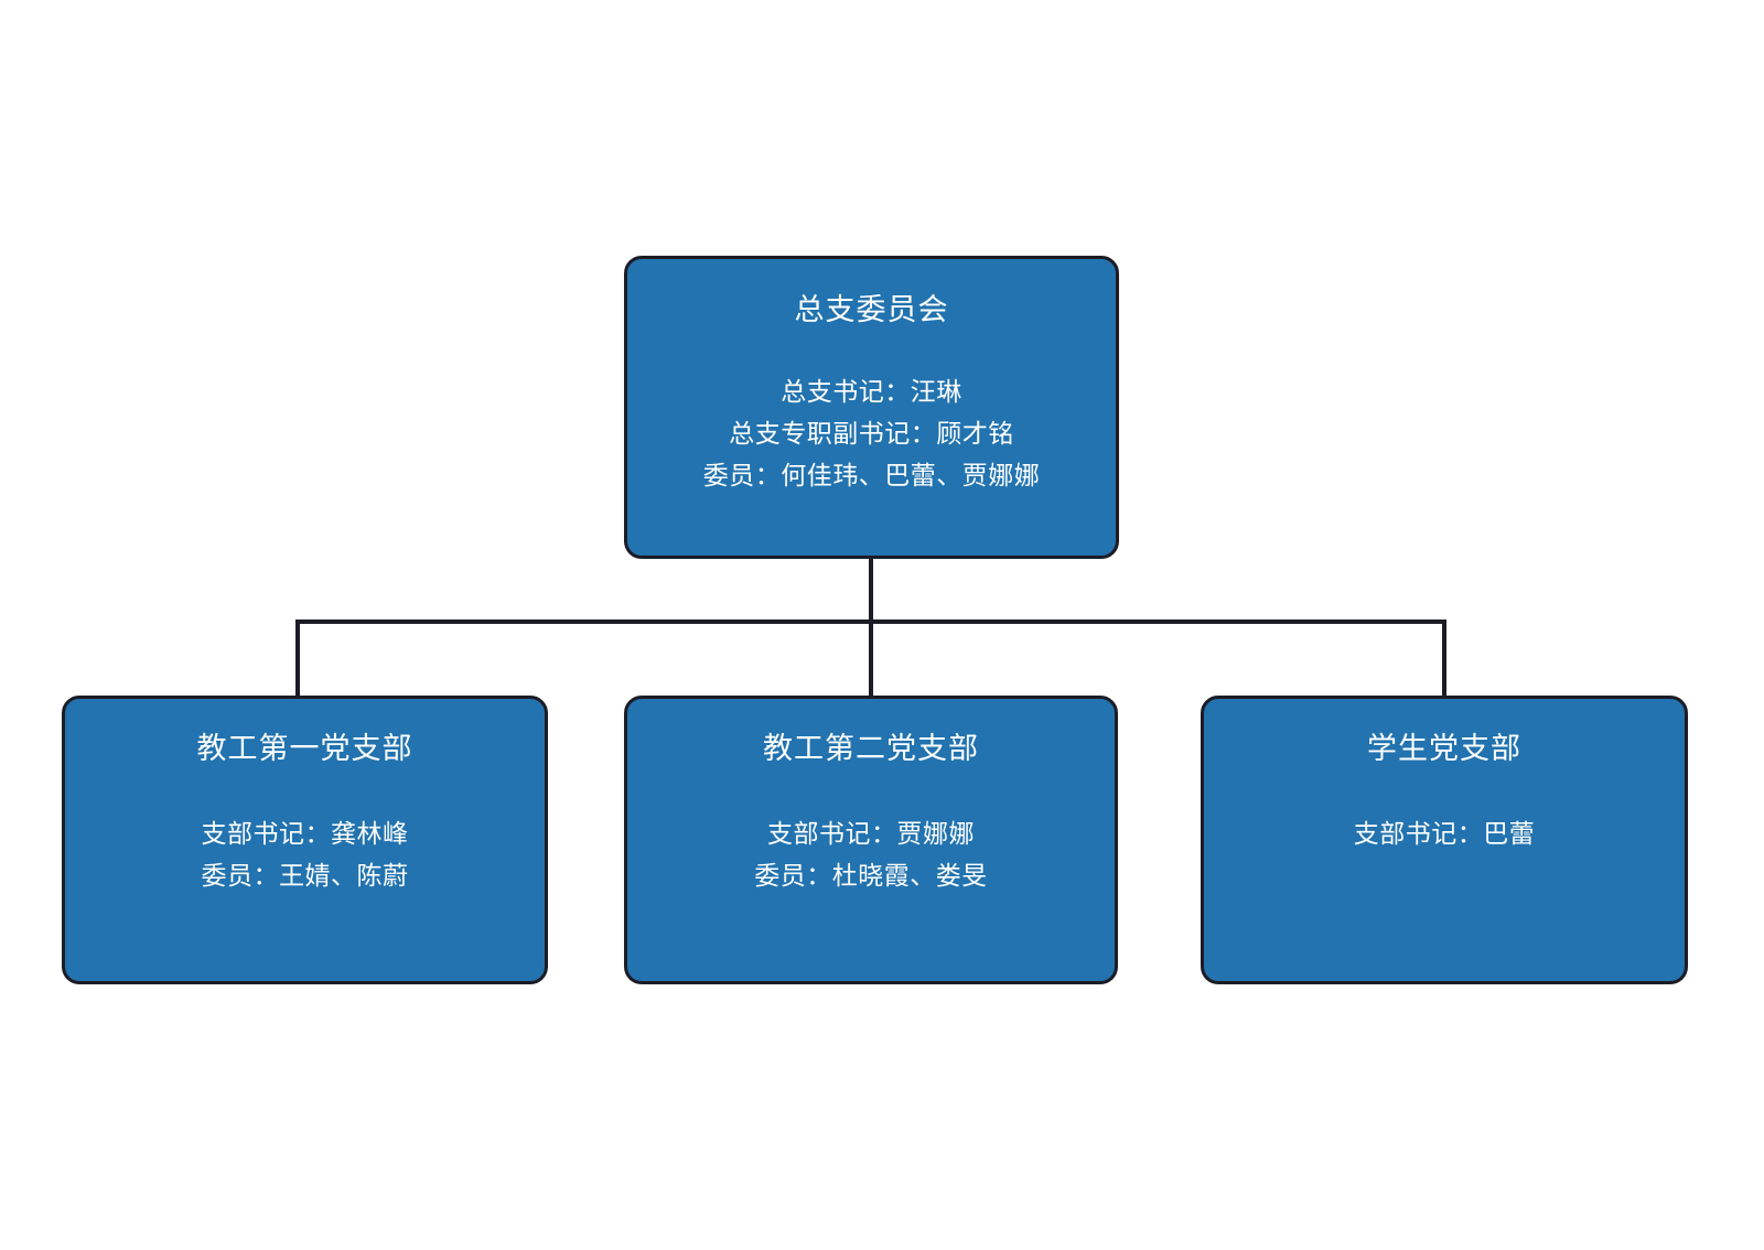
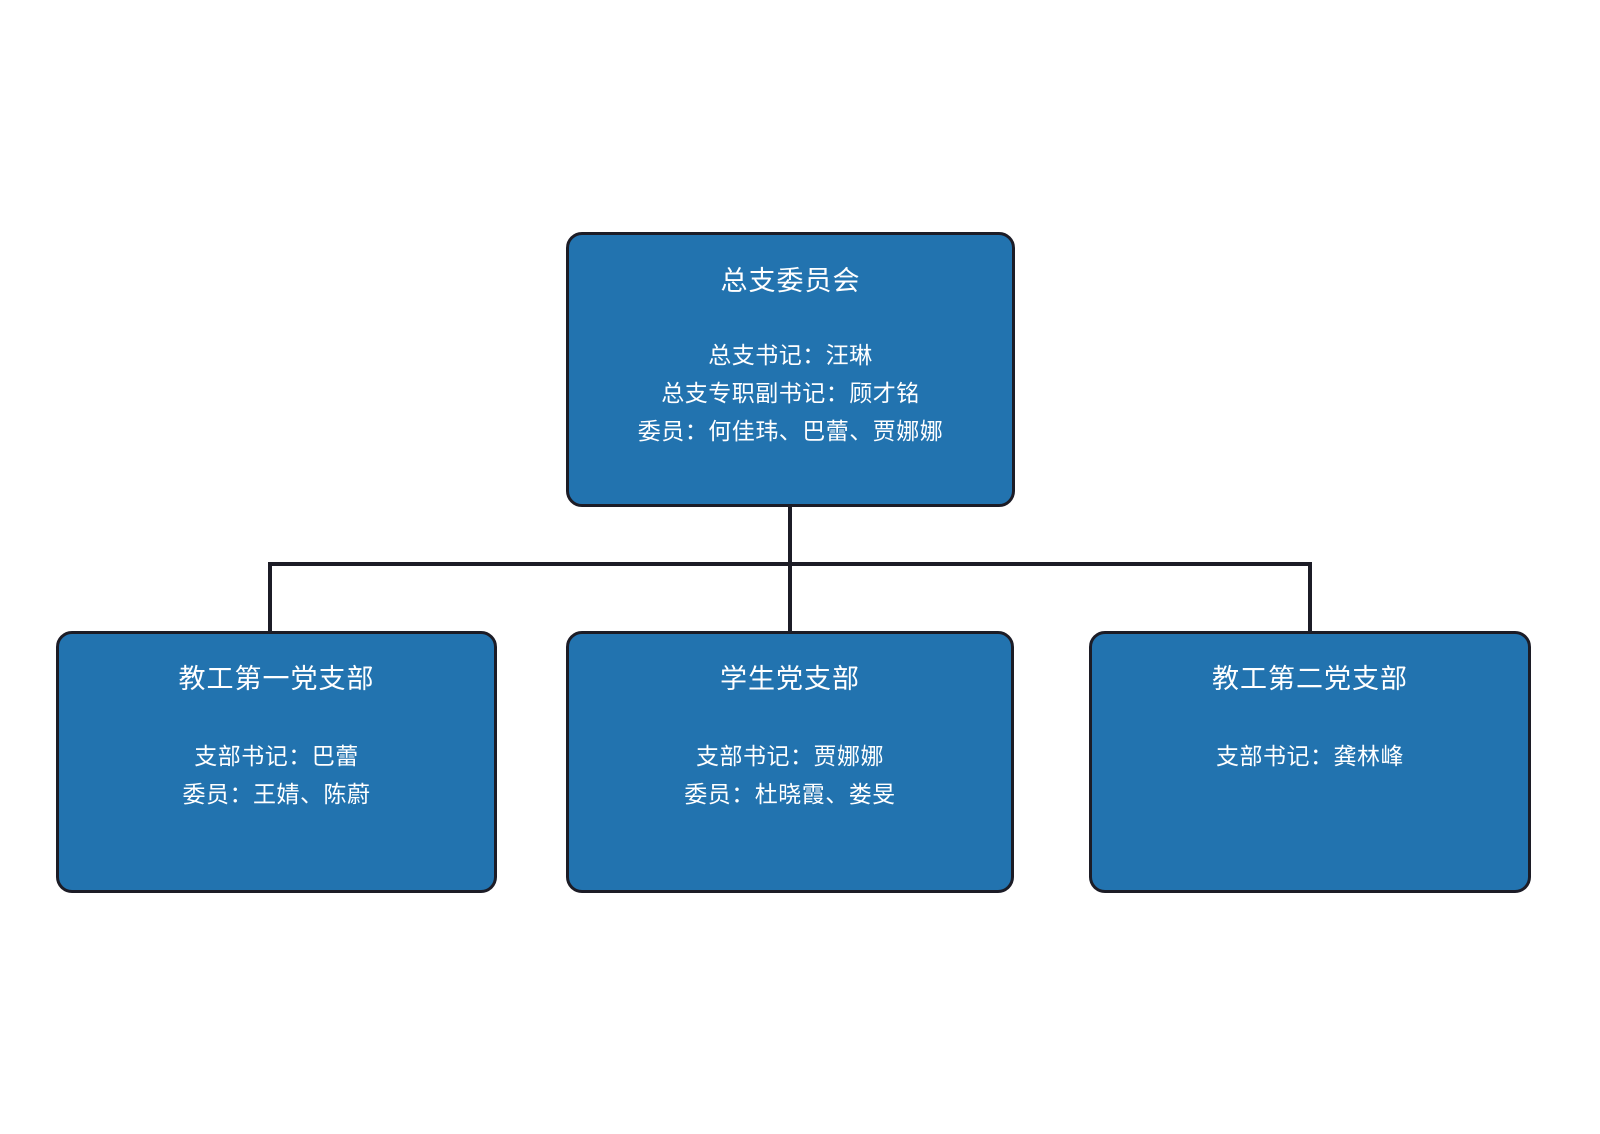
  总支委员会
  总支书记：汪琳
  总支专职副书记：顾才铭
  委员：何佳玮、巴蕾、贾娜娜
  教工第一党支部
- 支部书记：龚林峰
+ 支部书记：巴蕾
  委员：王婧、陈蔚
- 教工第二党支部
+ 学生党支部
  支部书记：贾娜娜
  委员：杜晓霞、娄旻
- 学生党支部
+ 教工第二党支部
- 支部书记：巴蕾
+ 支部书记：龚林峰
